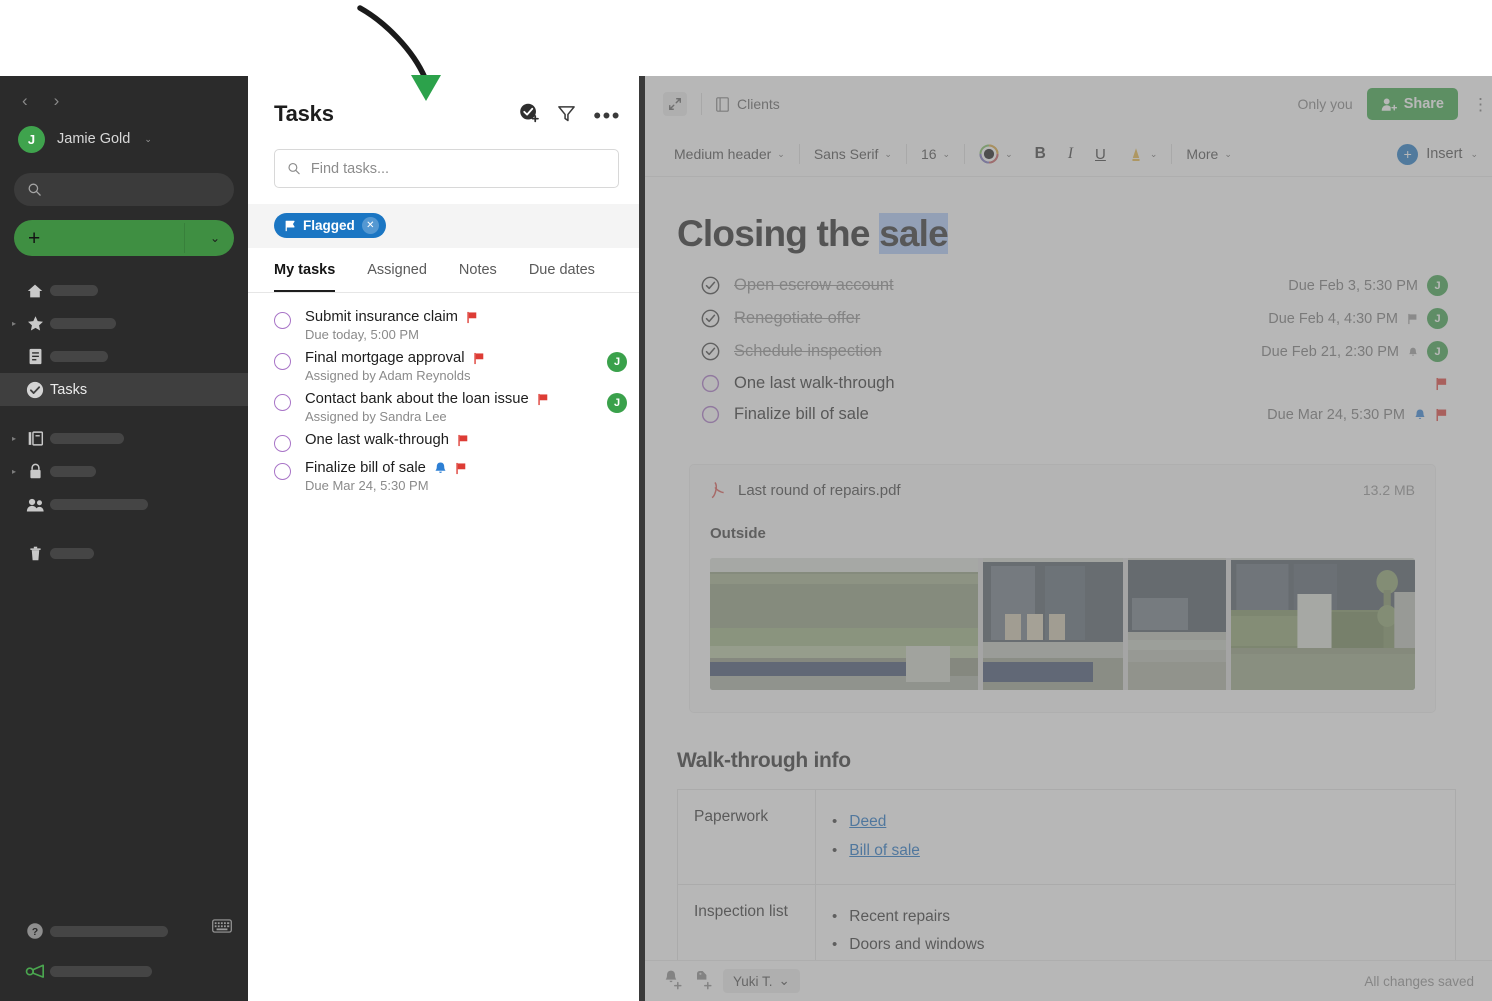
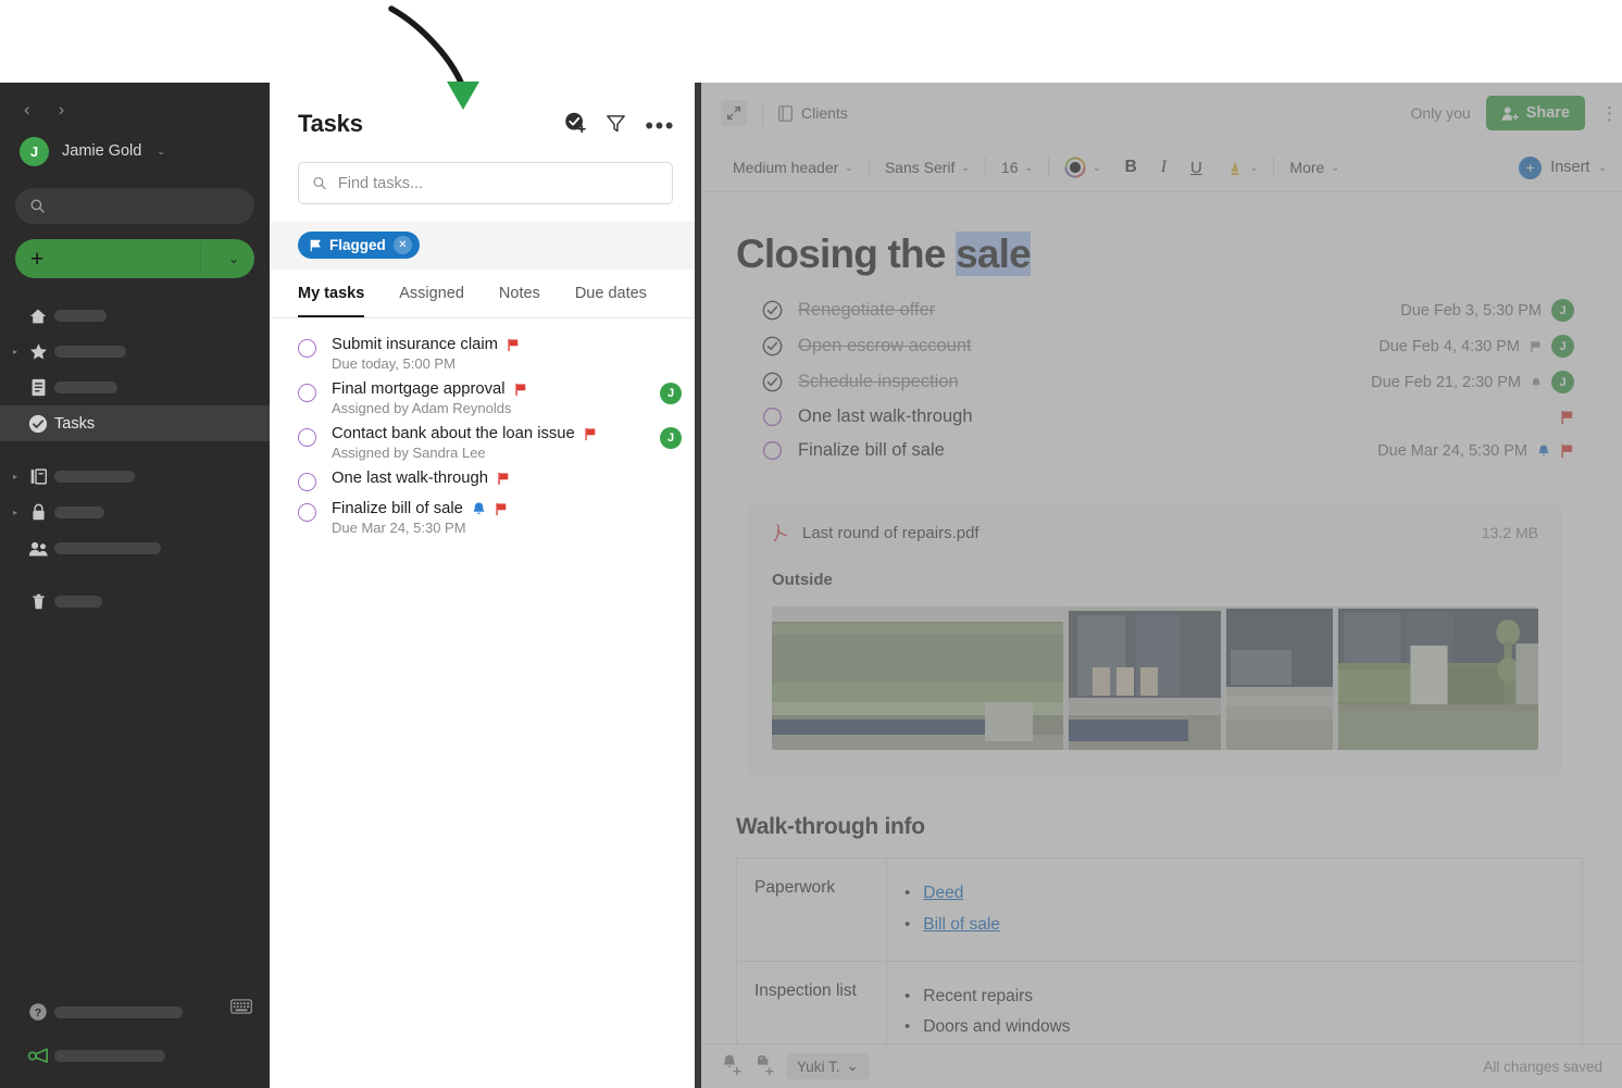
  ‹
  ›
  J
  Jamie Gold
  ⌄
  +
  ⌄
  ▸
  Tasks
  ▸
  ▸
  ?
  Tasks
  •••
  Find tasks...
  Flagged
  ✕
  My tasks
  Assigned
  Notes
  Due dates
  Submit insurance claim
  Due today, 5:00 PM
  Final mortgage approval
  Assigned by Adam Reynolds
  J
  Contact bank about the loan issue
  Assigned by Sandra Lee
  J
  One last walk-through
  Finalize bill of sale
  Due Mar 24, 5:30 PM
  Clients
  Only you
  Share
  Medium header
  ⌄
  Sans Serif
  ⌄
  16
  ⌄
  ⌄
  B
  I
  U
  ⌄
  More
  ⌄
  +
  Insert
  ⌄
  Closing the sale
- Open escrow account
+ Renegotiate offer
  Due Feb 3, 5:30 PM
  J
- Renegotiate offer
+ Open escrow account
  Due Feb 4, 4:30 PM
  J
  Schedule inspection
  Due Feb 21, 2:30 PM
  J
  One last walk-through
  Finalize bill of sale
  Due Mar 24, 5:30 PM
  Last round of repairs.pdf
  13.2 MB
  Outside
  Walk-through info
  Paperwork	• Deed • Bill of sale
  Inspection list	• Recent repairs • Doors and windows
  Yuki T.
  ⌄
  All changes saved
